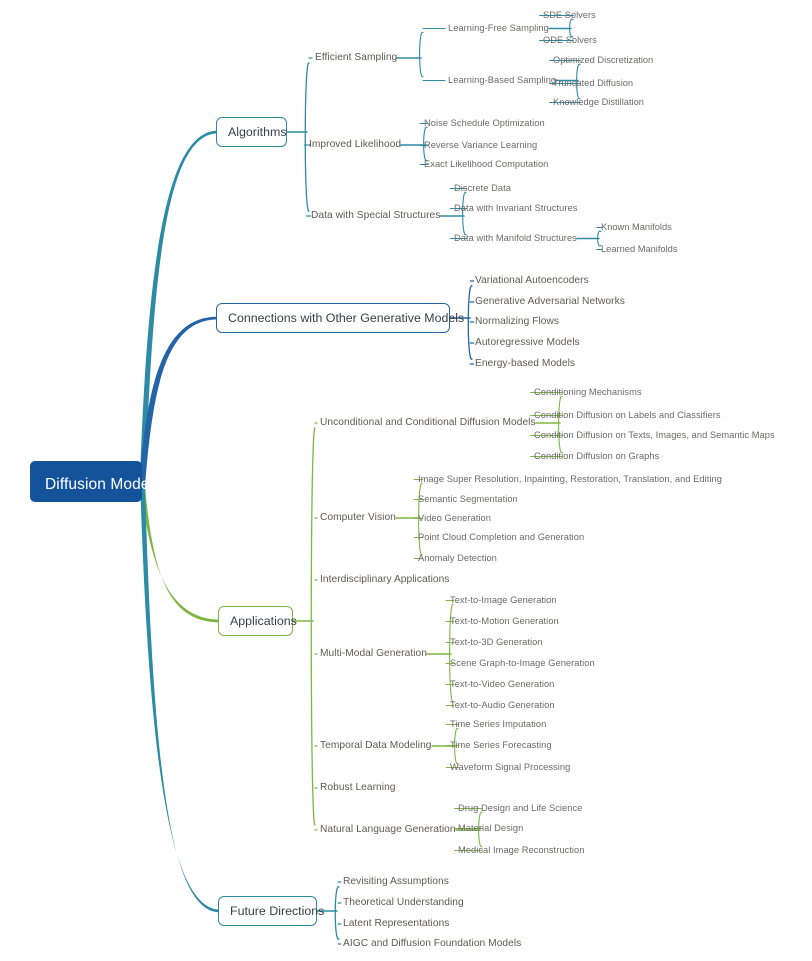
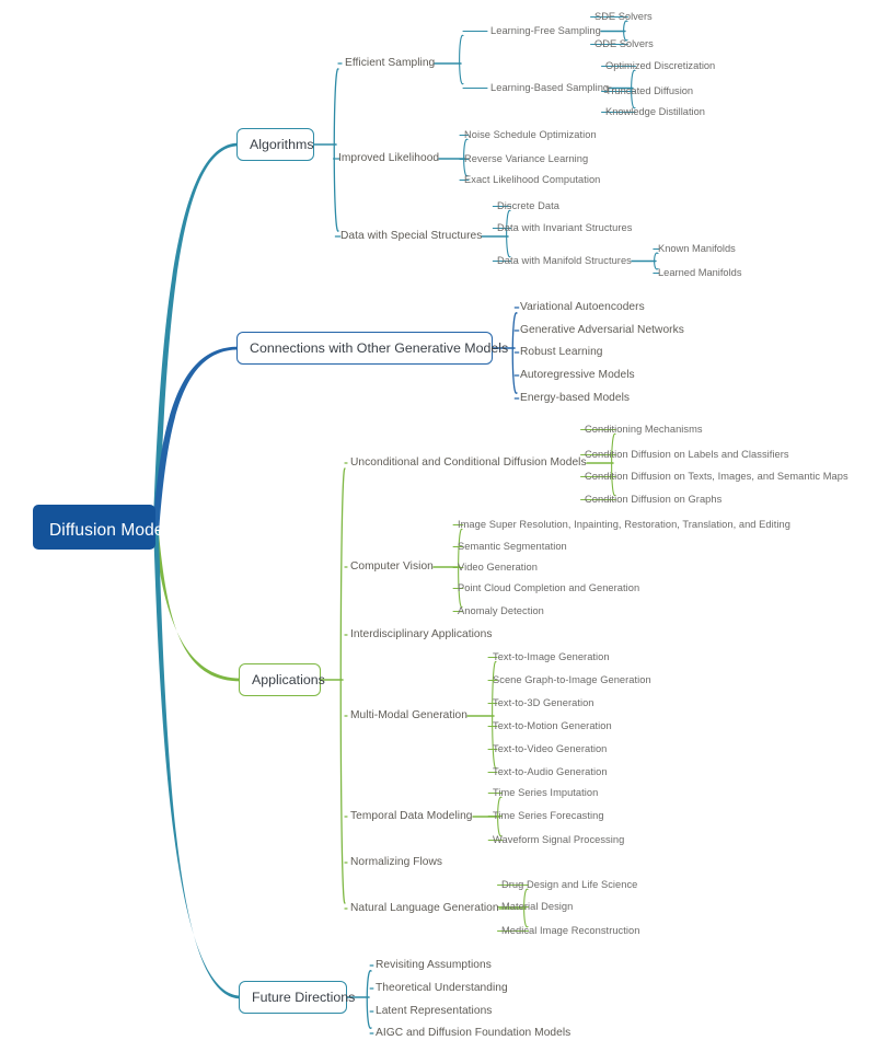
  Diffusion Models
  Algorithms
  Efficient Sampling
  Learning-Free Sampling
  SDE Solvers
  ODE Solvers
  Learning-Based Sampling
  Optimized Discretization
  Truncated Diffusion
  Knowledge Distillation
  Improved Likelihood
  Noise Schedule Optimization
  Reverse Variance Learning
  Exact Likelihood Computation
  Data with Special Structures
  Discrete Data
  Data with Invariant Structures
  Data with Manifold Structures
  Known Manifolds
  Learned Manifolds
  Connections with Other Generative Models
  Variational Autoencoders
  Generative Adversarial Networks
- Normalizing Flows
+ Robust Learning
  Autoregressive Models
  Energy-based Models
  Applications
  Unconditional and Conditional Diffusion Models
  Conditioning Mechanisms
  Condition Diffusion on Labels and Classifiers
  Condition Diffusion on Texts, Images, and Semantic Maps
  Condition Diffusion on Graphs
  Computer Vision
  Image Super Resolution, Inpainting, Restoration, Translation, and Editing
  Semantic Segmentation
  Video Generation
  Point Cloud Completion and Generation
  Anomaly Detection
  Interdisciplinary Applications
  Multi-Modal Generation
  Text-to-Image Generation
- Text-to-Motion Generation
+ Scene Graph-to-Image Generation
  Text-to-3D Generation
- Scene Graph-to-Image Generation
+ Text-to-Motion Generation
  Text-to-Video Generation
  Text-to-Audio Generation
  Temporal Data Modeling
  Time Series Imputation
  Time Series Forecasting
  Waveform Signal Processing
- Robust Learning
+ Normalizing Flows
  Natural Language Generation
  Drug Design and Life Science
  Material Design
  Medical Image Reconstruction
  Future Directions
  Revisiting Assumptions
  Theoretical Understanding
  Latent Representations
  AIGC and Diffusion Foundation Models
